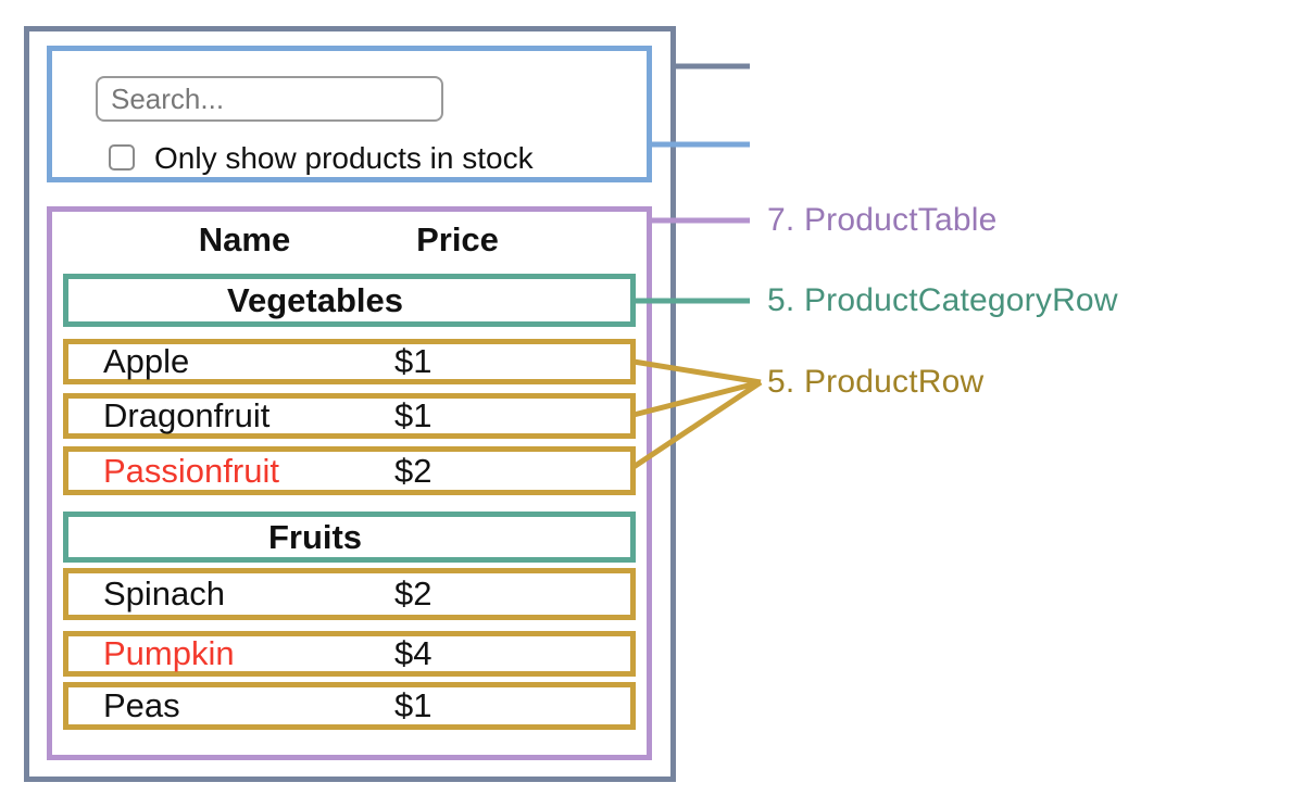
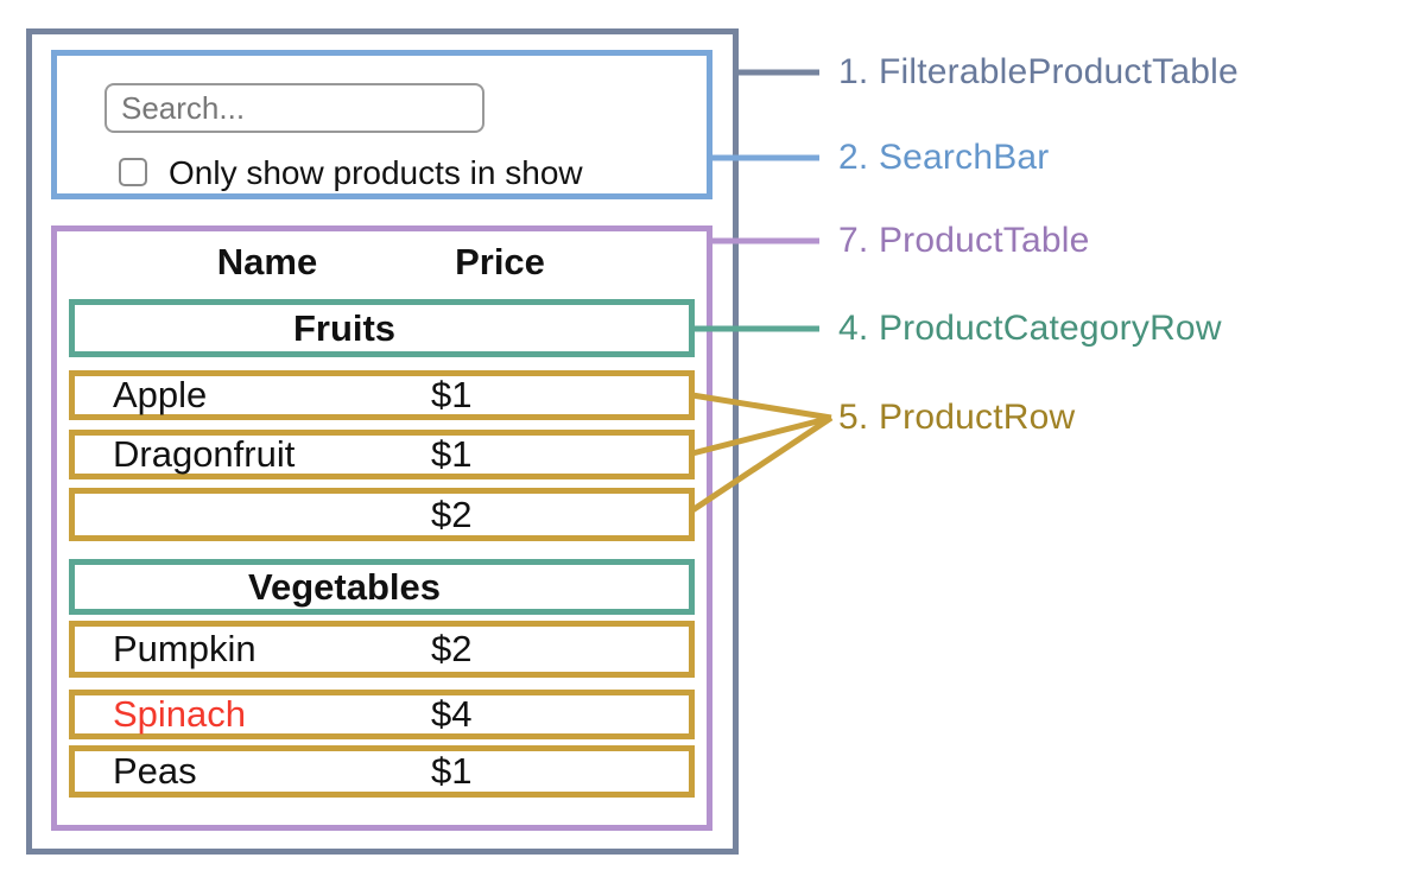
  Search...
- Only show products in stock
+ Only show products in show
  Name
  Price
- Vegetables
+ Fruits
  Apple
  $1
  Dragonfruit
  $1
- Passionfruit
  $2
- Fruits
+ Vegetables
- Spinach
+ Pumpkin
  $2
- Pumpkin
+ Spinach
  $4
  Peas
  $1
+ 1. FilterableProductTable
+ 2. SearchBar
  7. ProductTable
- 5. ProductCategoryRow
+ 4. ProductCategoryRow
  5. ProductRow
